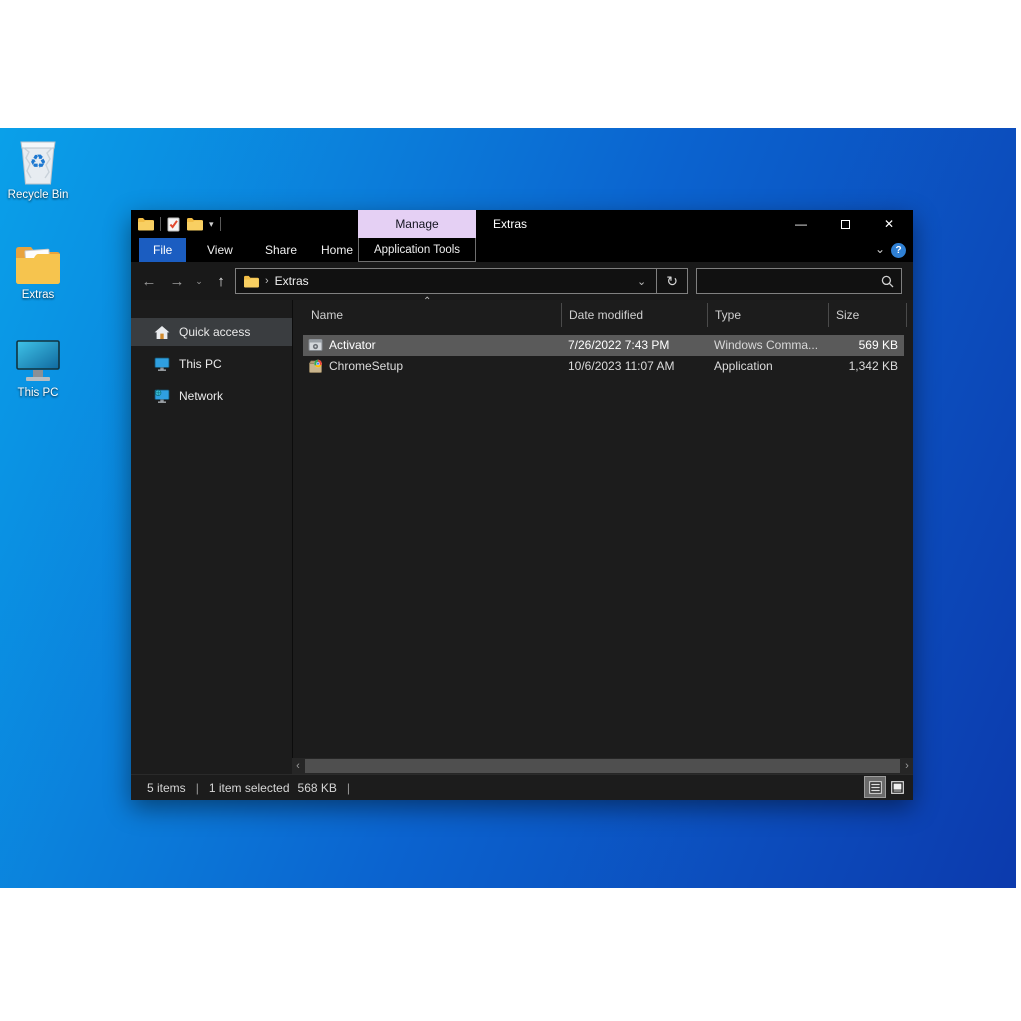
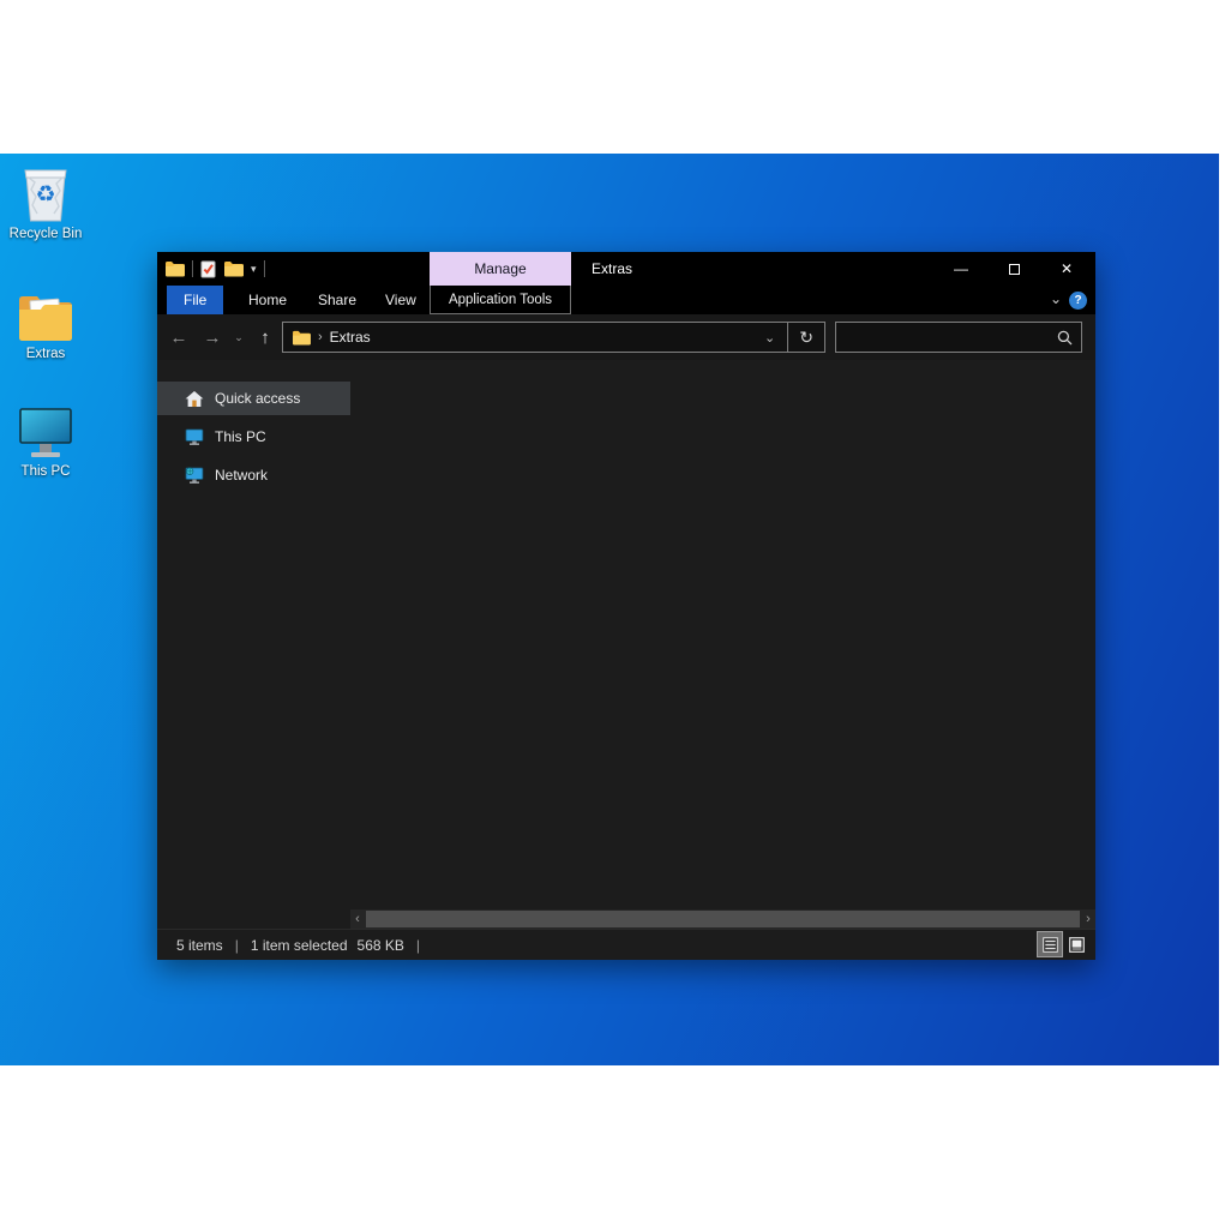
  ♻
  Recycle Bin
  Extras
  This PC
  ▾
  Manage
  Extras
  —
  ✕
  File
- View
+ Home
  Share
- Home
+ View
  Application Tools
  ⌄
  ?
  ←
  →
  ⌄
  ↑
  ›
  Extras
  ⌄
  ↻
  Quick access
  This PC
  Network
- ⌃
- Name
- Date modified
- Type
- Size
- Activator
- 7/26/2022 7:43 PM
- Windows Comma...
- 569 KB
- ChromeSetup
- 10/6/2023 11:07 AM
- Application
- 1,342 KB
  ‹
  ›
  5 items
  |
  1 item selected
  568 KB
  |
